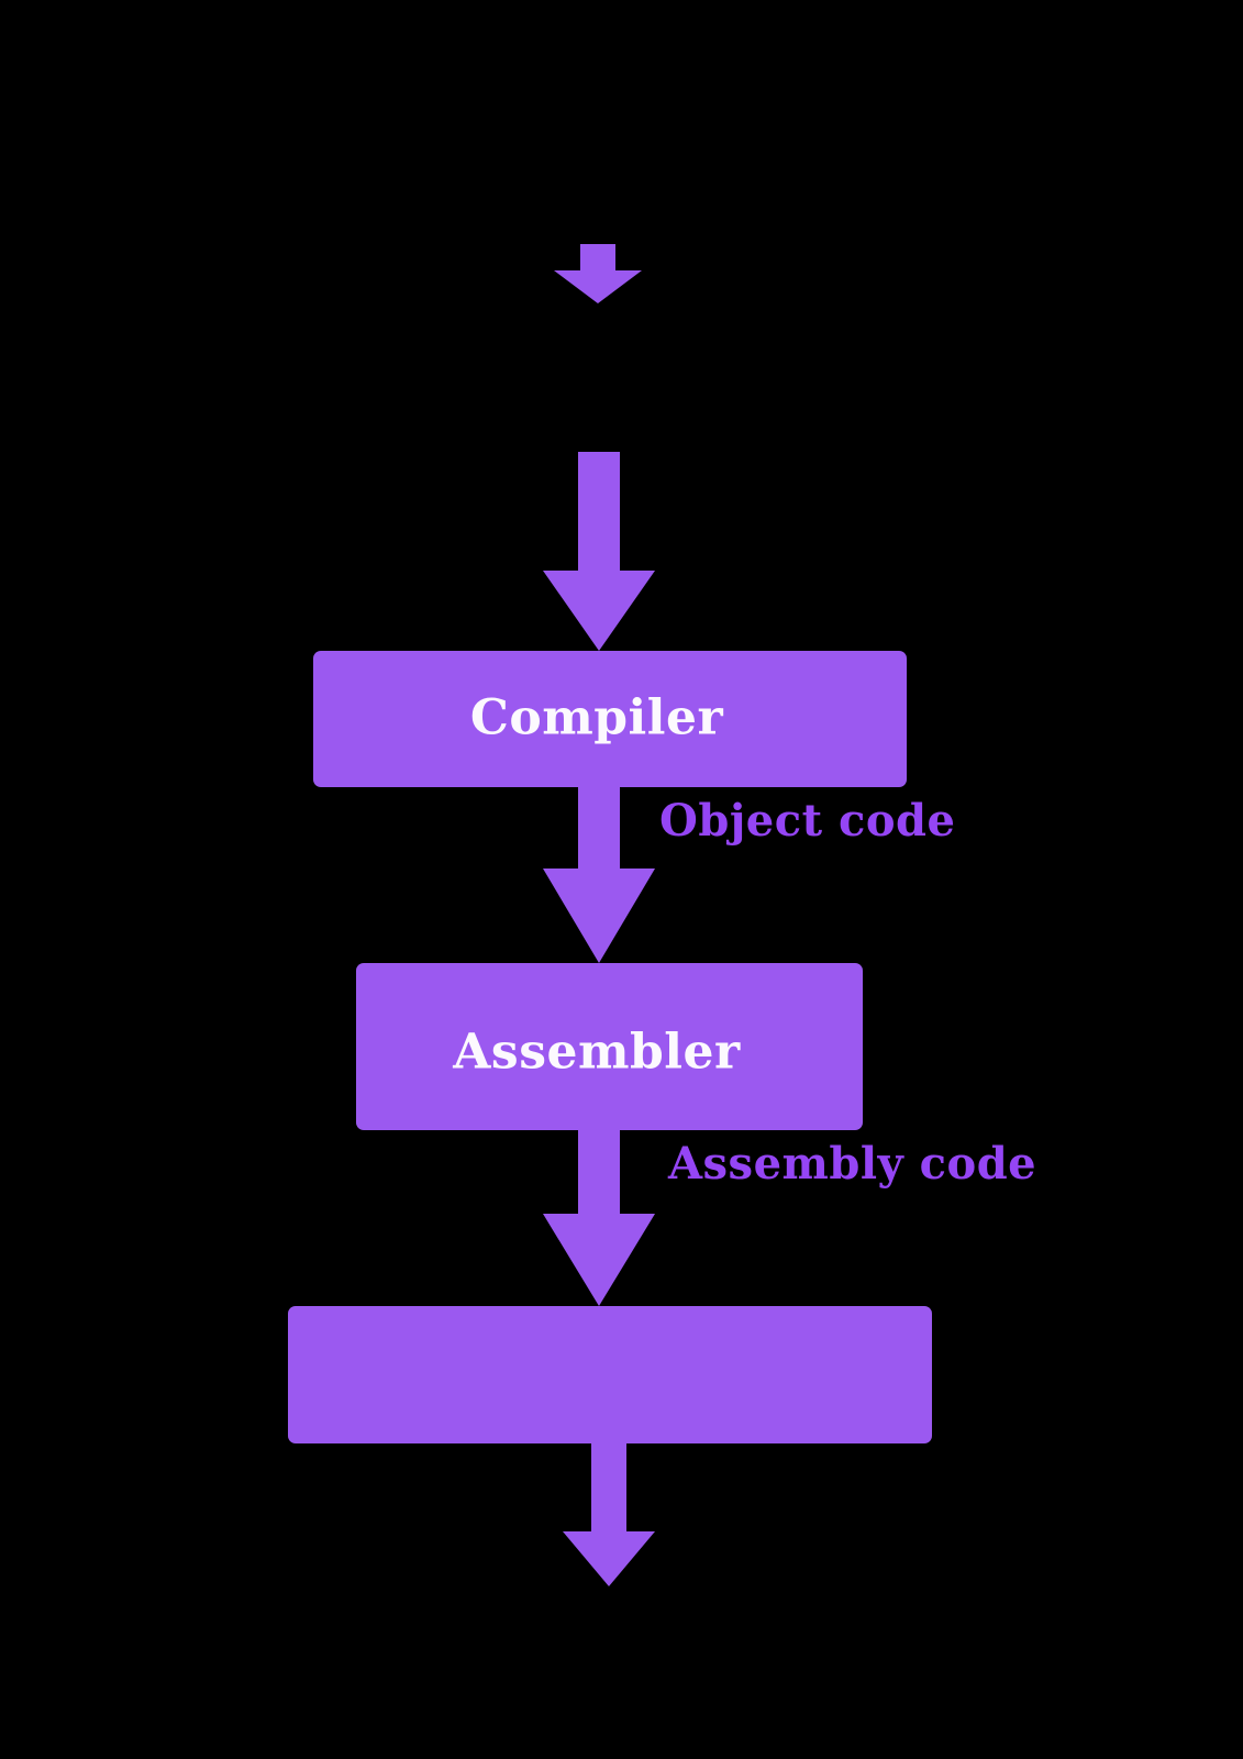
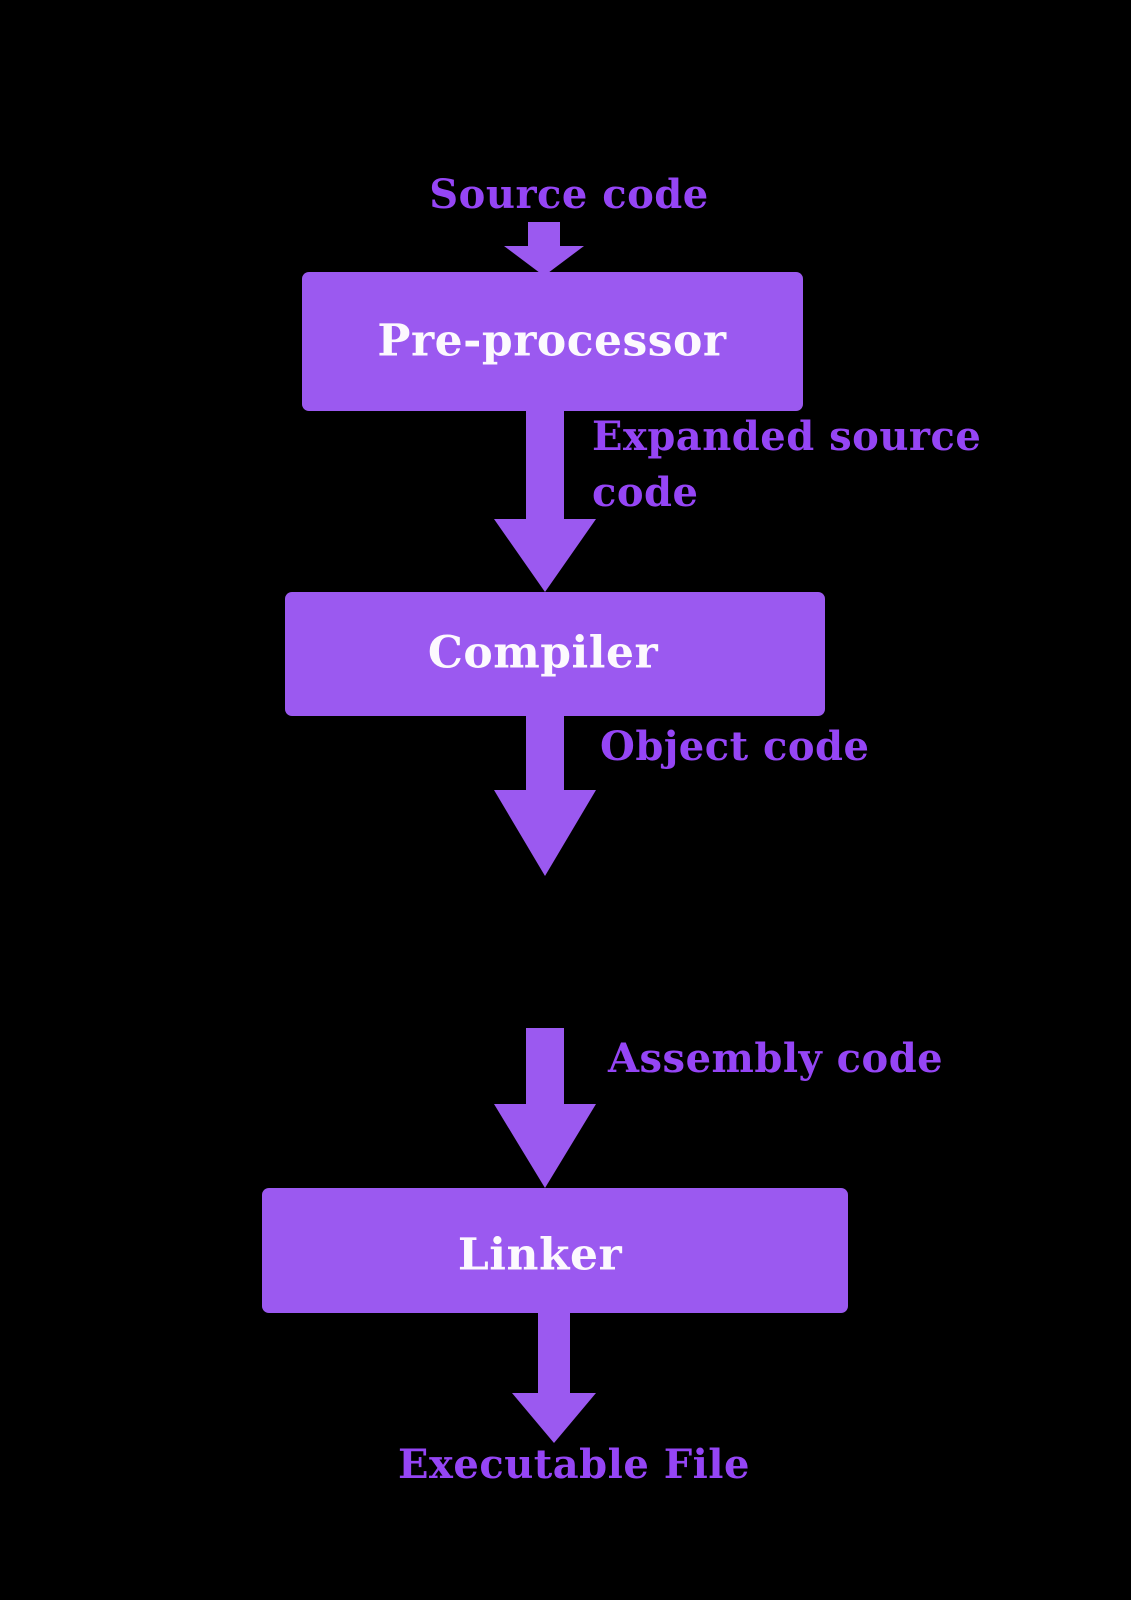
+ Pre-processor
+ Expanded source
+ code
  Compiler
  Object code
- Assembler
  Assembly code
+ Linker
+ Source code
+ Executable File
